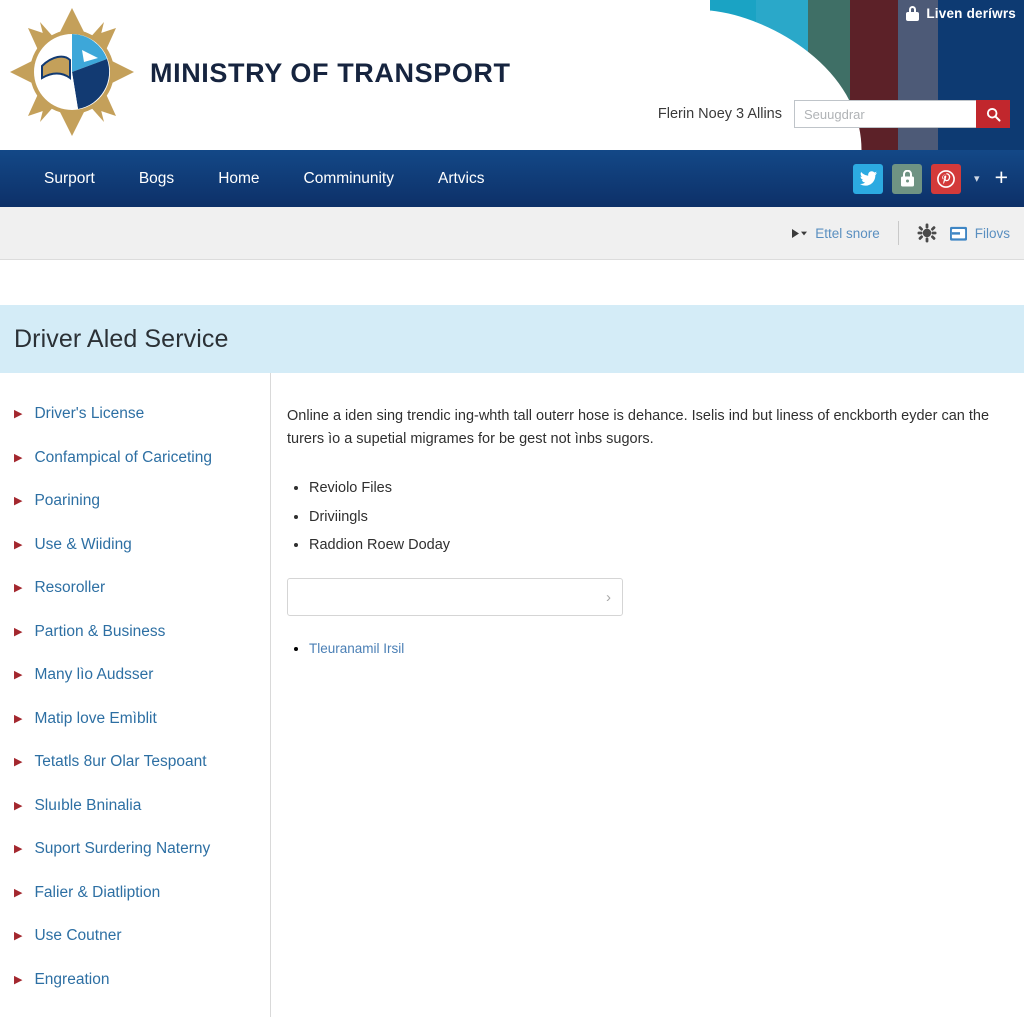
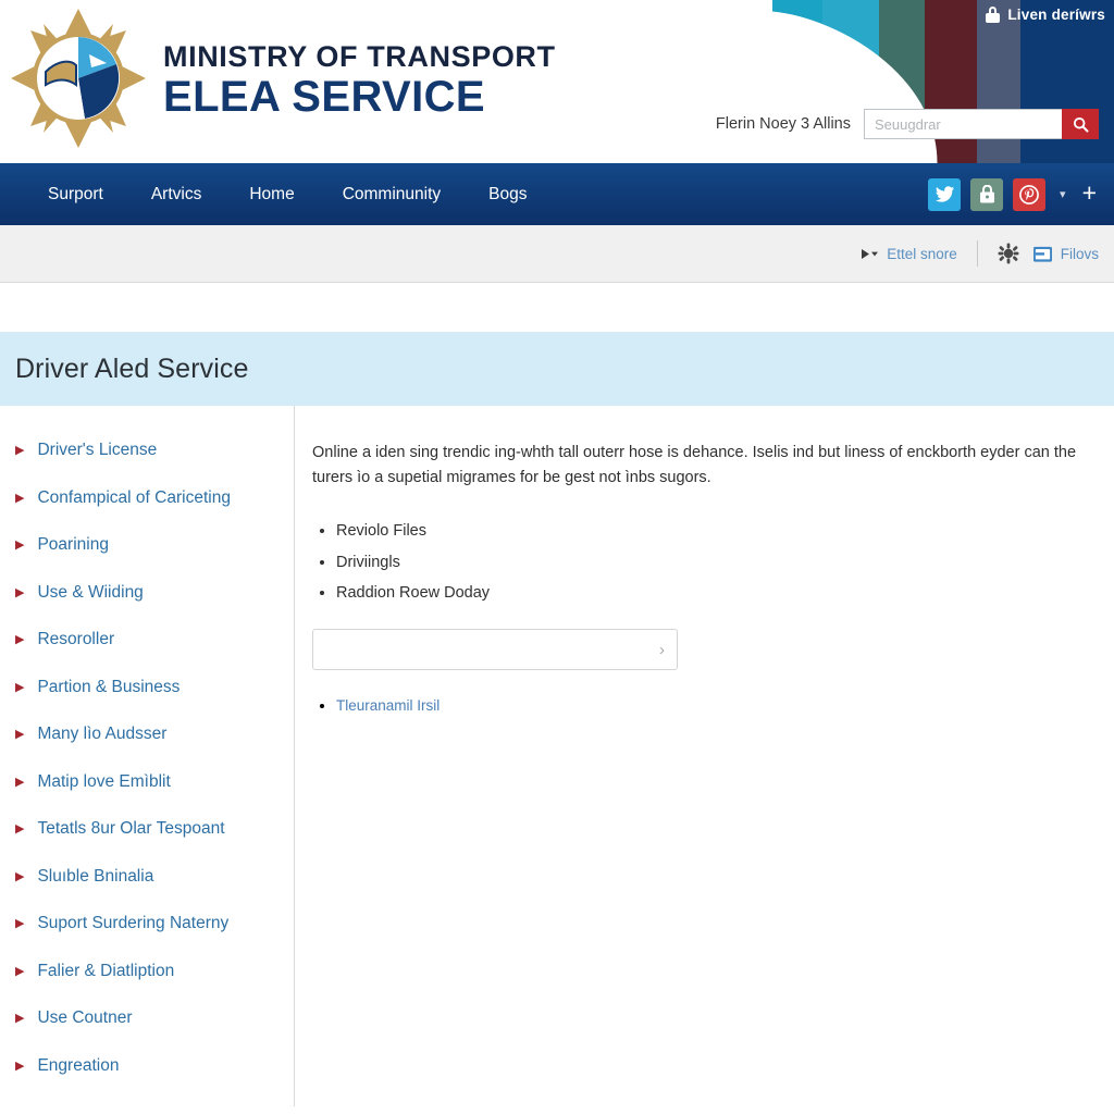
  Liven deríwrs
  MINISTRY OF TRANSPORT
+ ELEA SERVICE
  Flerin Noey 3 Allins
  Seuugdrar
  Surport
- Bogs
+ Artvics
  Home
  Comminunity
- Artvics
+ Bogs
  ▾
  +
  Ettel snore
  Filovs
  Driver Aled Service
  ▶
  Driver's License
  ▶
  Confampical of Cariceting
  ▶
  Poarining
  ▶
  Use & Wiiding
  ▶
  Resoroller
  ▶
  Partion & Business
  ▶
  Many lìo Audsser
  ▶
  Matip love Emìblit
  ▶
  Tetatls 8ur Olar Tespoant
  ▶
  Sluıble Bninalia
  ▶
  Suport Surdering Naterny
  ▶
  Falier & Diatliption
  ▶
  Use Coutner
  ▶
  Engreation
  Online a iden sing trendic ing-whth tall outerr hose is dehance. Iselis ind but liness of enckborth eyder can the turers ìo a supetial migrames for be gest not ìnbs sugors.
  Reviolo Files
  Driviingls
  Raddion Roew Doday
  ›
  Tleuranamil Irsil
